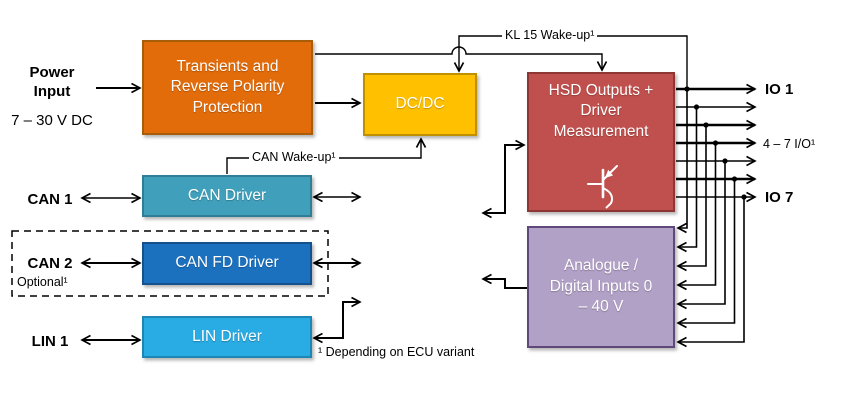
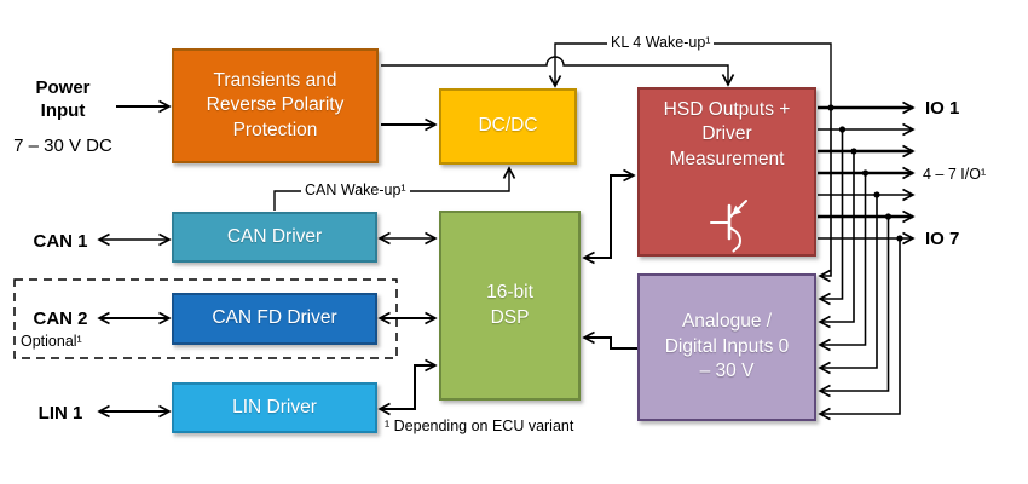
  Transients and Reverse Polarity Protection
  DC/DC
  CAN Driver
  CAN FD Driver
  LIN Driver
+ 16-bit DSP
  HSD Outputs + Driver Measurement
- Analogue / Digital Inputs 0 – 40 V
+ Analogue / Digital Inputs 0 – 30 V
  Power Input
  7 – 30 V DC
  CAN 1
  CAN 2
  Optional¹
  LIN 1
- KL 15 Wake-up¹
+ KL 4 Wake-up¹
  CAN Wake-up¹
  IO 1
  4 – 7 I/O¹
  IO 7
  ¹ Depending on ECU variant
